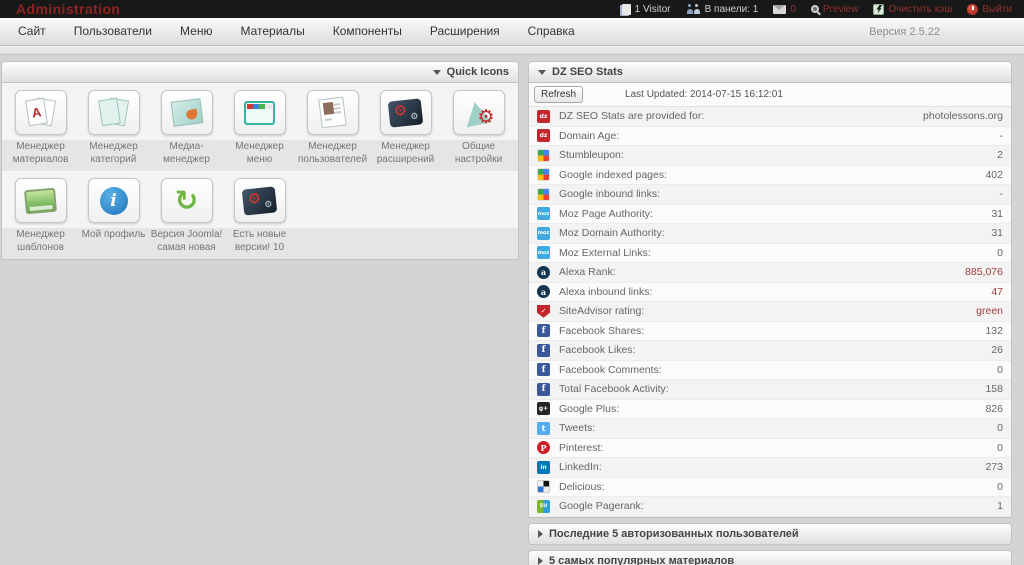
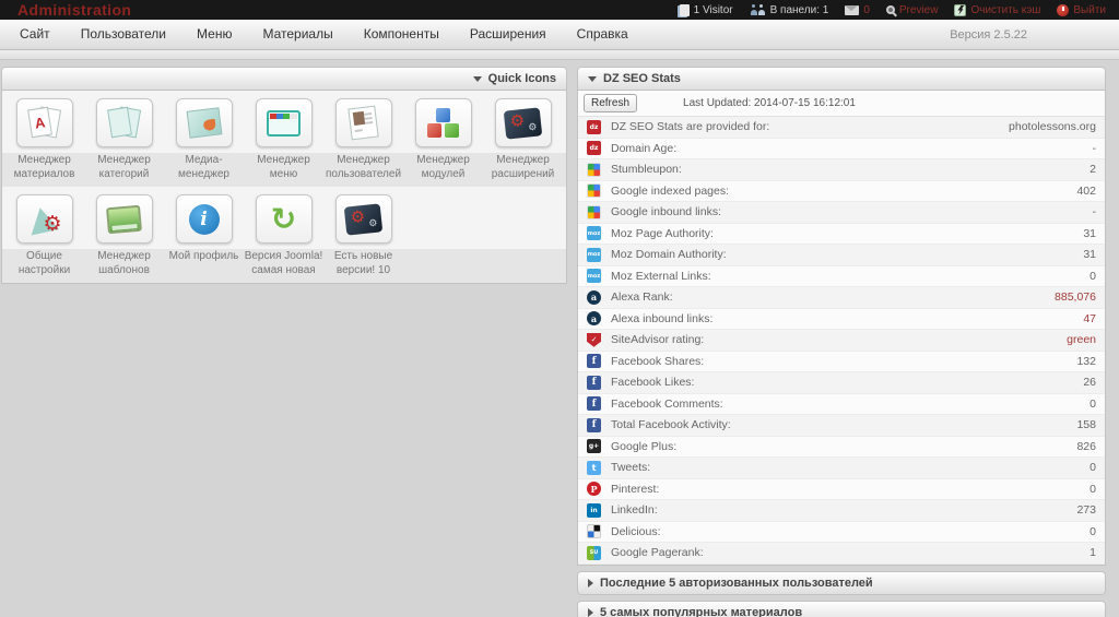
  Administration
  1 Visitor
  В панели: 1
  0
  Preview
  Очистить кэш
  Выйти
  Сайт
  Пользователи
  Меню
  Материалы
  Компоненты
  Расширения
  Справка
  Версия 2.5.22
  Quick Icons
  Менеджер материалов
  Менеджер категорий
  Медиа-менеджер
  Менеджер меню
  Менеджер пользователей
+ Менеджер модулей
  Менеджер расширений
  ⚙
  Общие настройки
  Менеджер шаблонов
  i
  Мой профиль
  ↻
  Версия Joomla! самая новая
  Есть новые версии! 10
  DZ SEO Stats
  Refresh
  Last Updated: 2014-07-15 16:12:01
  DZ SEO Stats are provided for:
  photolessons.org
  Domain Age:
  -
  Stumbleupon:
  2
  Google indexed pages:
  402
  Google inbound links:
  -
  Moz Page Authority:
  31
  Moz Domain Authority:
  31
  Moz External Links:
  0
  a
  Alexa Rank:
  885,076
  a
  Alexa inbound links:
  47
  ✓
  SiteAdvisor rating:
  green
  f
  Facebook Shares:
  132
  f
  Facebook Likes:
  26
  f
  Facebook Comments:
  0
  f
  Total Facebook Activity:
  158
  Google Plus:
  826
  t
  Tweets:
  0
  P
  Pinterest:
  0
  LinkedIn:
  273
  Delicious:
  0
  Google Pagerank:
  1
  Последние 5 авторизованных пользователей
  5 самых популярных материалов
